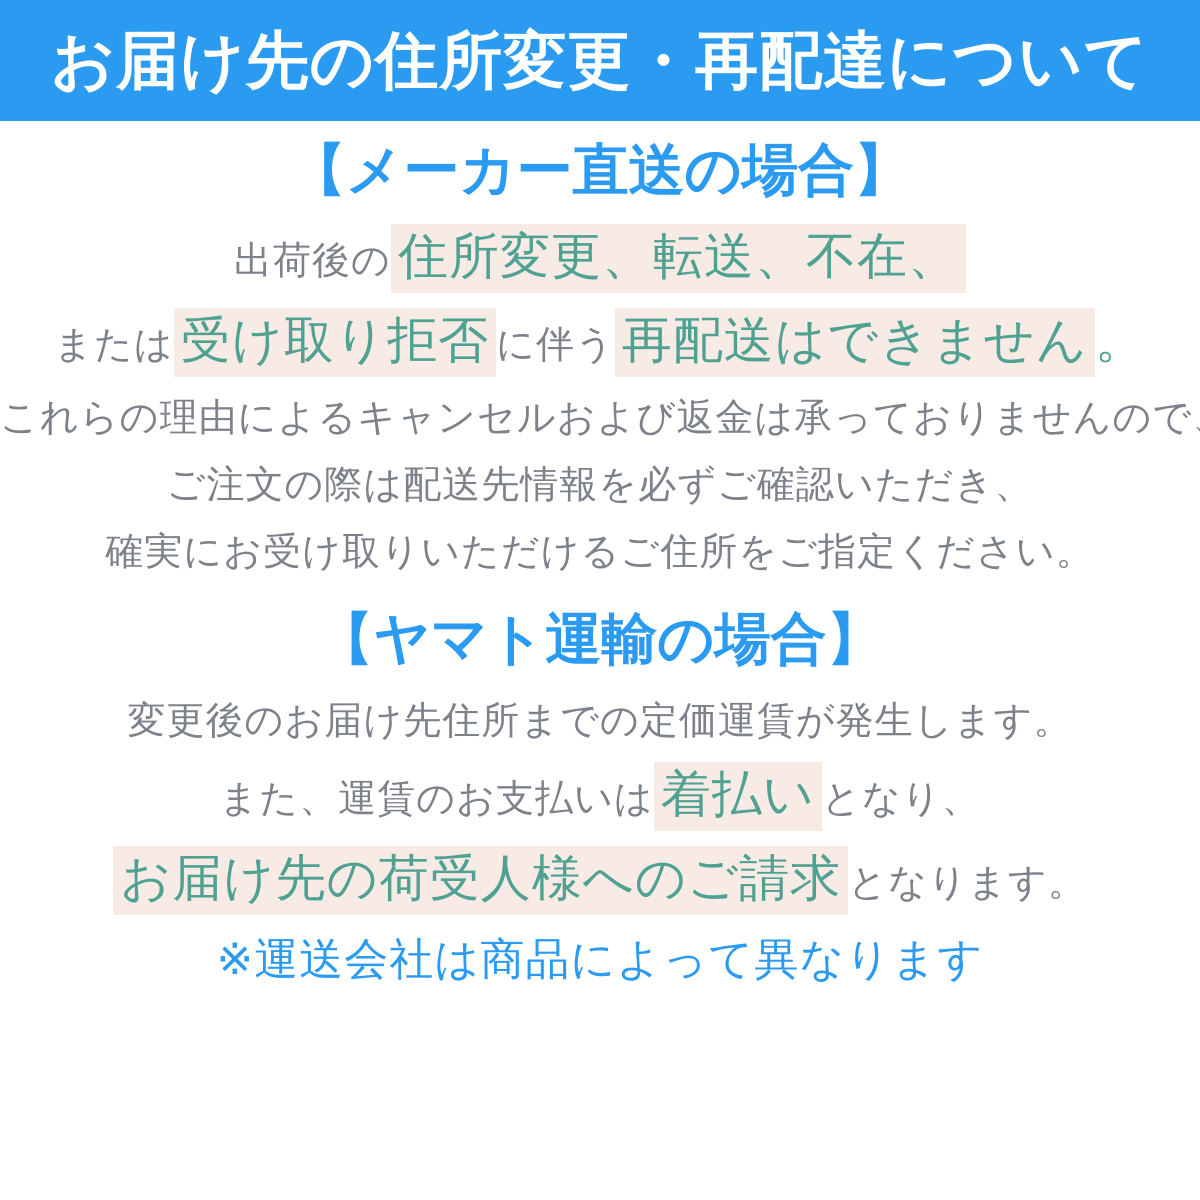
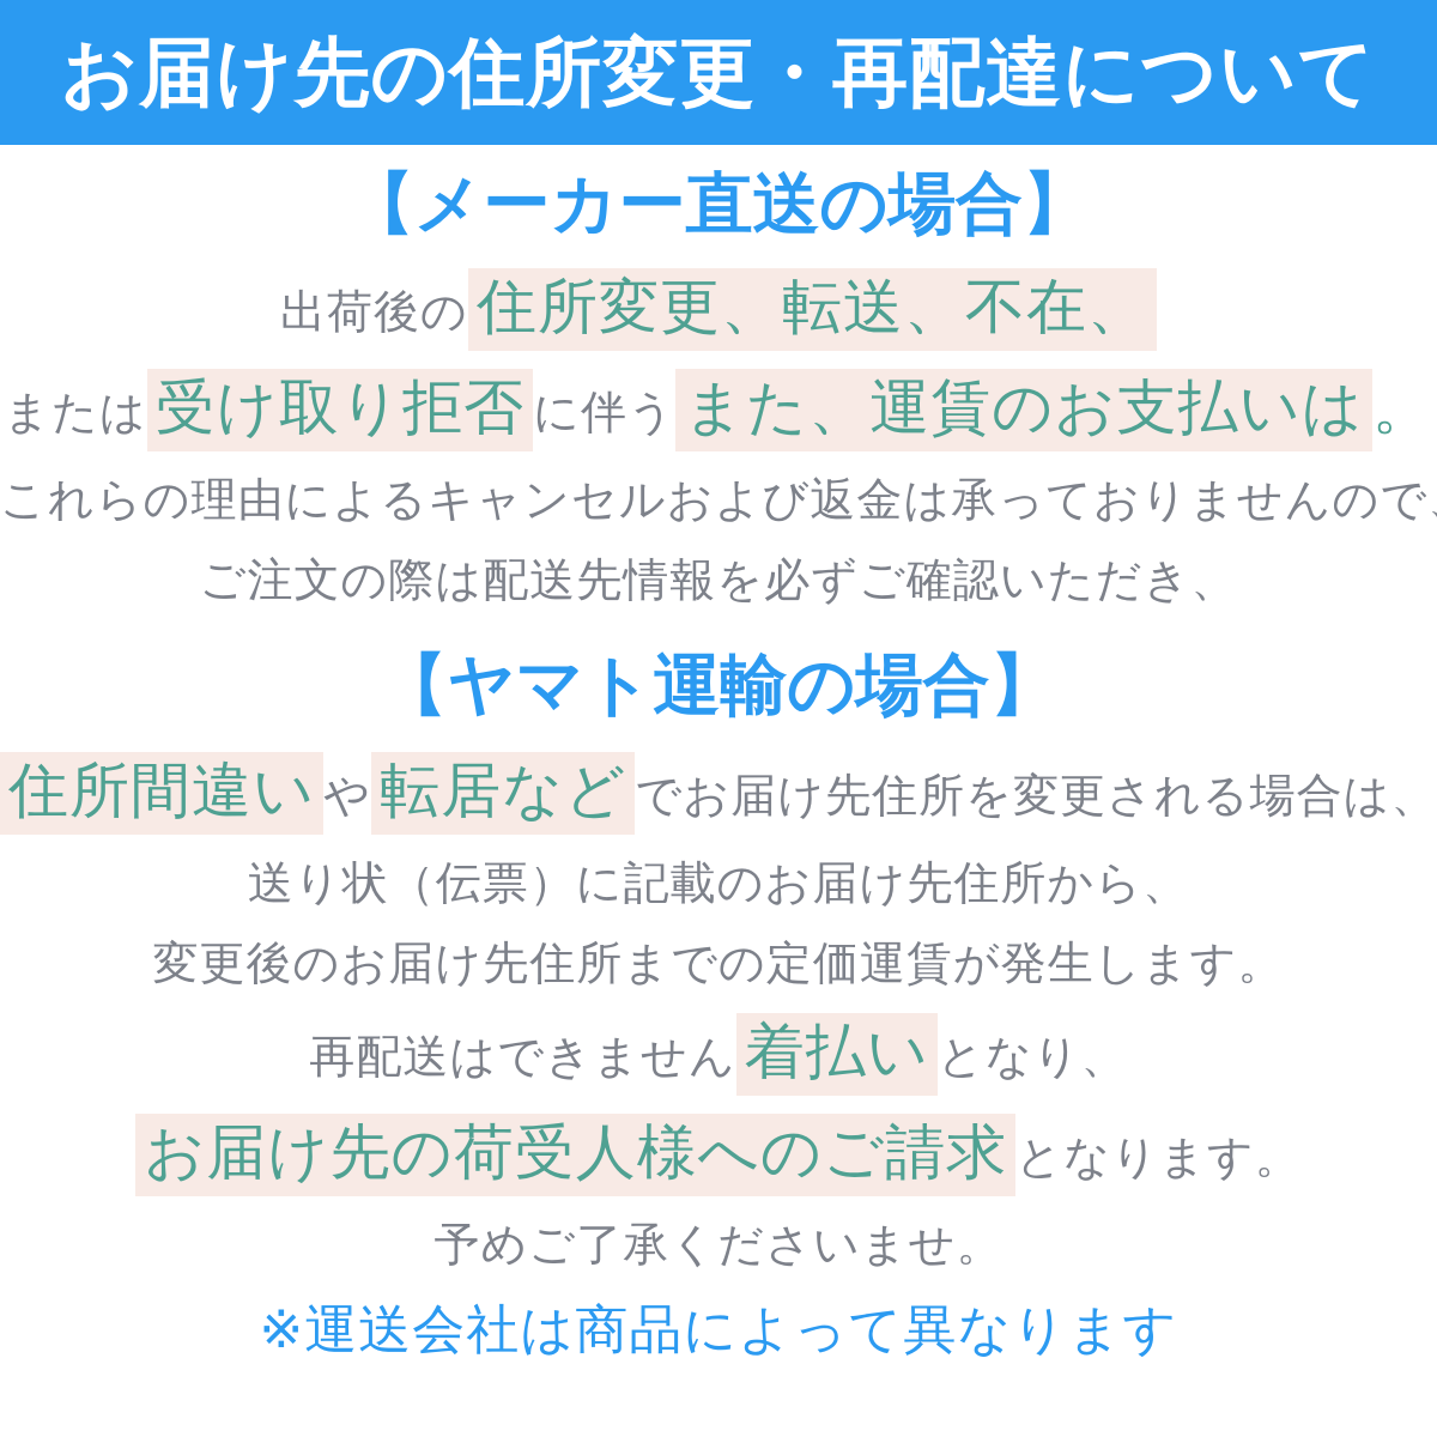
  お届け先の住所変更・再配達について
  【メーカー直送の場合】
  出荷後の 住所変更、転送、不在、
- または 受け取り拒否 に伴う 再配送はできません 。
+ または 受け取り拒否 に伴う また、運賃のお支払いは 。
  これらの理由によるキャンセルおよび返金は承っておりませんので
  ご注文の際は配送先情報を必ずご確認いただき、
- 確実にお受け取りいただけるご住所をご指定ください。
  【ヤマト運輸の場合】
+ 住所間違い や 転居など でお届け先住所を変更される場合は、
+ 送り状（伝票）に記載のお届け先住所から、
  変更後のお届け先住所までの定価運賃が発生します。
- また、運賃のお支払いは 着払い となり、
+ 再配送はできません 着払い となり、
  お届け先の荷受人様へのご請求 となります。
+ 予めご了承くださいませ。
  ※運送会社は商品によって異なります
